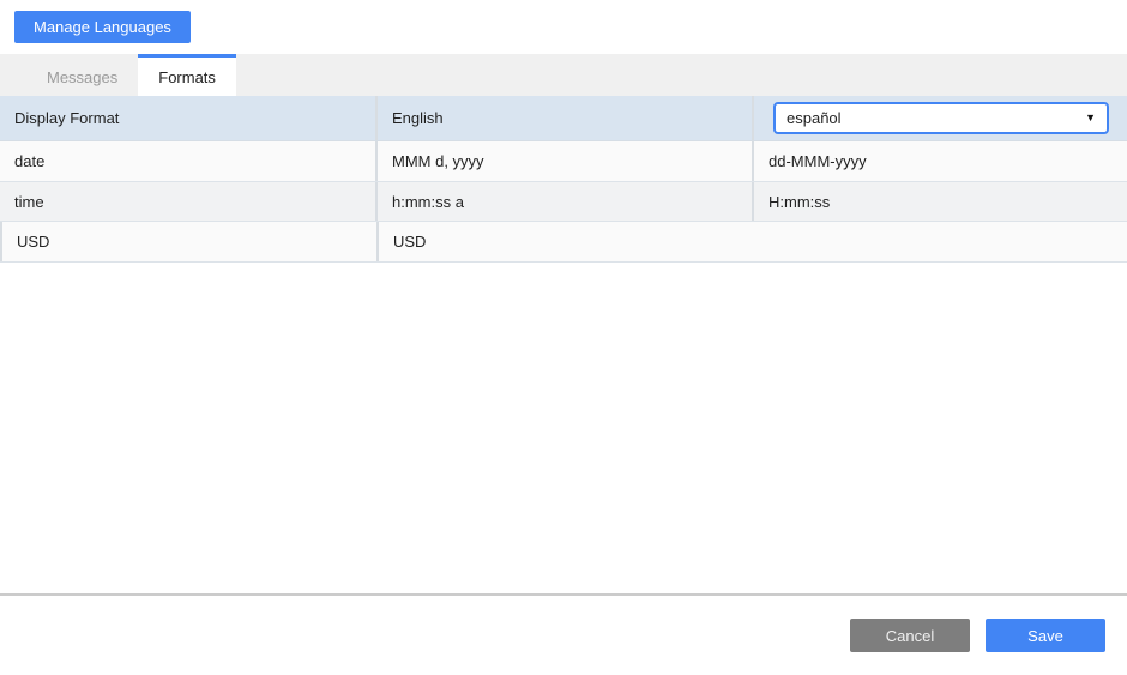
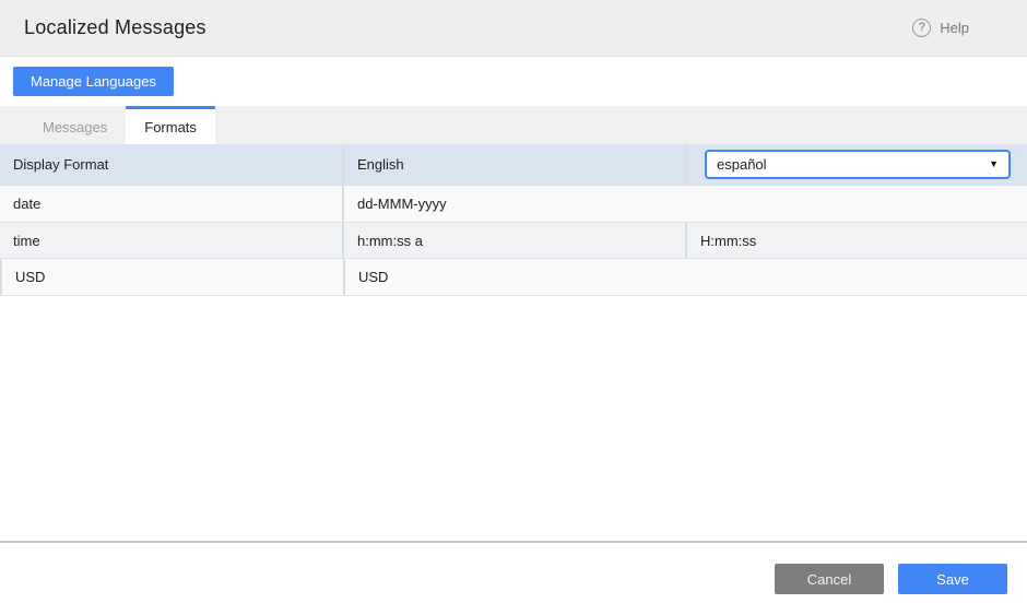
+ Localized Messages
+ ?
+ Help
  Manage Languages
  Messages
  Formats
  Display Format
  English
  español
  ▼
  date
- MMM d, yyyy
  dd-MMM-yyyy
  time
  h:mm:ss a
  H:mm:ss
  USD
  USD
  Cancel
  Save
